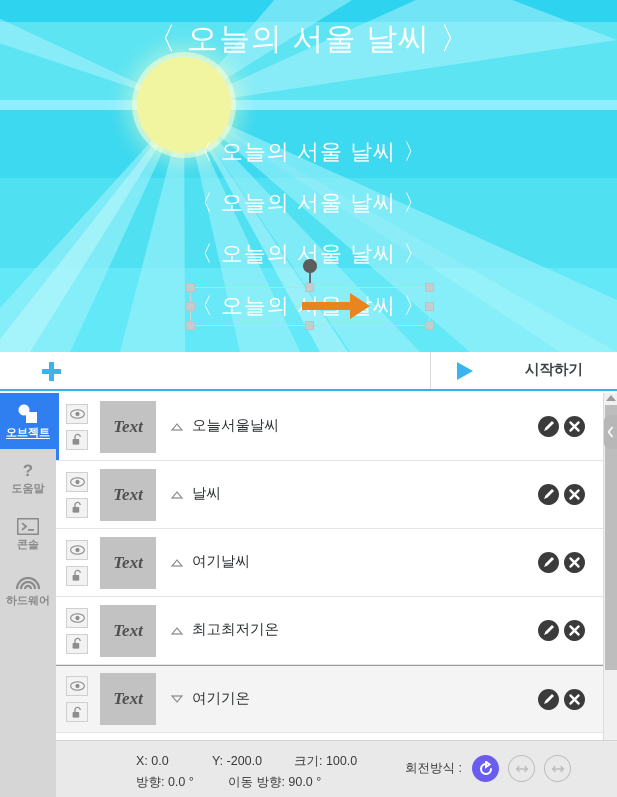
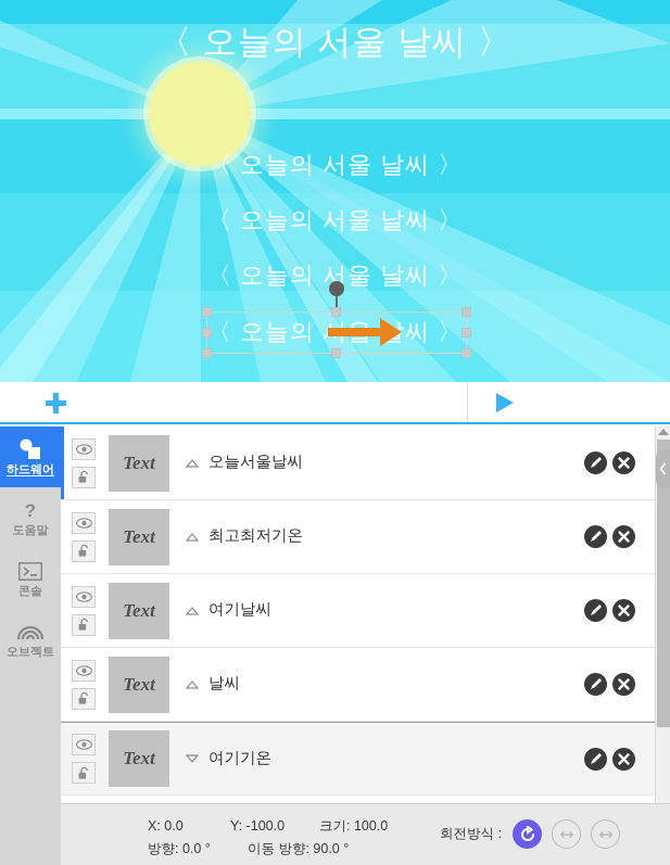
  〈 오늘의 서울 날씨 〉
  〈 오늘의 서울 날씨 〉
  〈 오늘의 서울 날씨 〉
  〈 오늘의 서울 날씨 〉
- 시작하기
- 오브젝트
+ 하드웨어
  ?
  도움말
  콘솔
- 하드웨어
+ 오브젝트
  Text
  오늘서울날씨
  Text
- 날씨
+ 최고최저기온
  Text
  여기날씨
  Text
- 최고최저기온
+ 날씨
  Text
  여기기온
- X: 0.0 Y: -200.0 크기: 100.0
+ X: 0.0 Y: -100.0 크기: 100.0
  방향: 0.0 ° 이동 방향: 90.0 °
  회전방식 :
